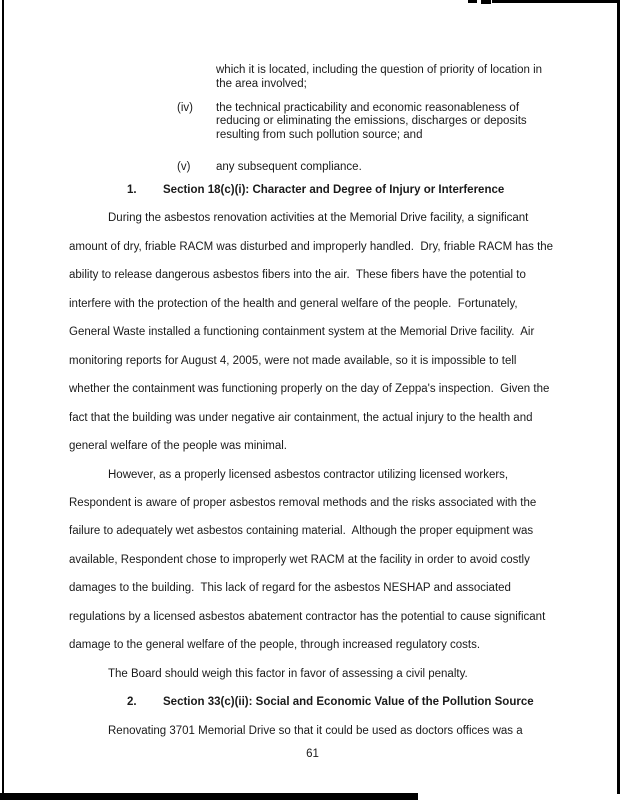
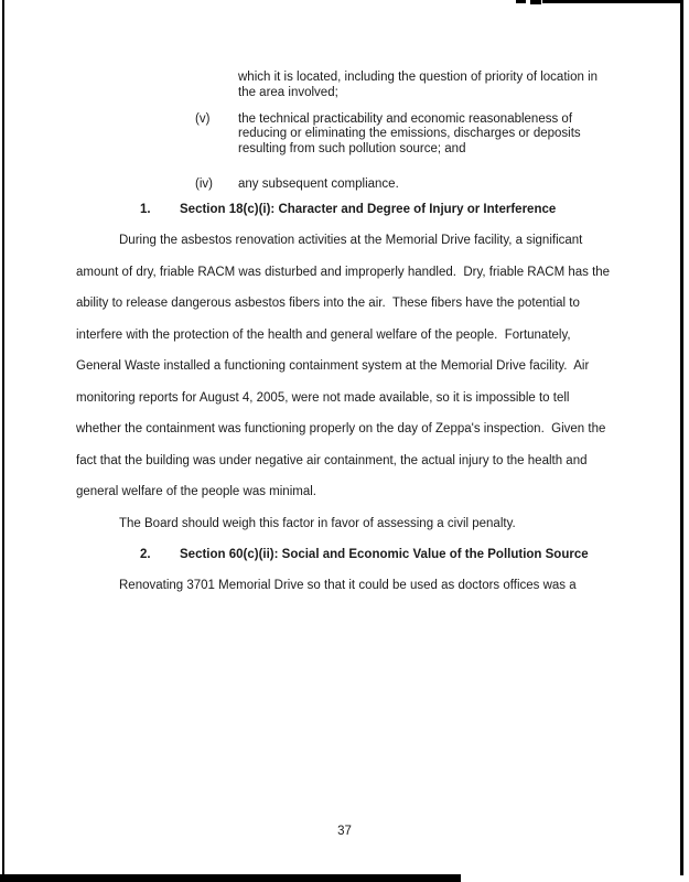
  which it is located, including the question of priority of location in
  the area involved;
- (iv)
+ (v)
  the technical practicability and economic reasonableness of
  reducing or eliminating the emissions, discharges or deposits
  resulting from such pollution source; and
- (v)
+ (iv)
  any subsequent compliance.
  1.
  Section 18(c)(i): Character and Degree of Injury or Interference
  During the asbestos renovation activities at the Memorial Drive facility, a significant
  amount of dry, friable RACM was disturbed and improperly handled. Dry, friable RACM has the
  ability to release dangerous asbestos fibers into the air. These fibers have the potential to
  interfere with the protection of the health and general welfare of the people. Fortunately,
  General Waste installed a functioning containment system at the Memorial Drive facility. Air
  monitoring reports for August 4, 2005, were not made available, so it is impossible to tell
  whether the containment was functioning properly on the day of Zeppa's inspection. Given the
  fact that the building was under negative air containment, the actual injury to the health and
  general welfare of the people was minimal.
- However, as a properly licensed asbestos contractor utilizing licensed workers,
- Respondent is aware of proper asbestos removal methods and the risks associated with the
- failure to adequately wet asbestos containing material. Although the proper equipment was
- available, Respondent chose to improperly wet RACM at the facility in order to avoid costly
- damages to the building. This lack of regard for the asbestos NESHAP and associated
- regulations by a licensed asbestos abatement contractor has the potential to cause significant
- damage to the general welfare of the people, through increased regulatory costs.
  The Board should weigh this factor in favor of assessing a civil penalty.
  2.
- Section 33(c)(ii): Social and Economic Value of the Pollution Source
+ Section 60(c)(ii): Social and Economic Value of the Pollution Source
  Renovating 3701 Memorial Drive so that it could be used as doctors offices was a
- 61
+ 37
